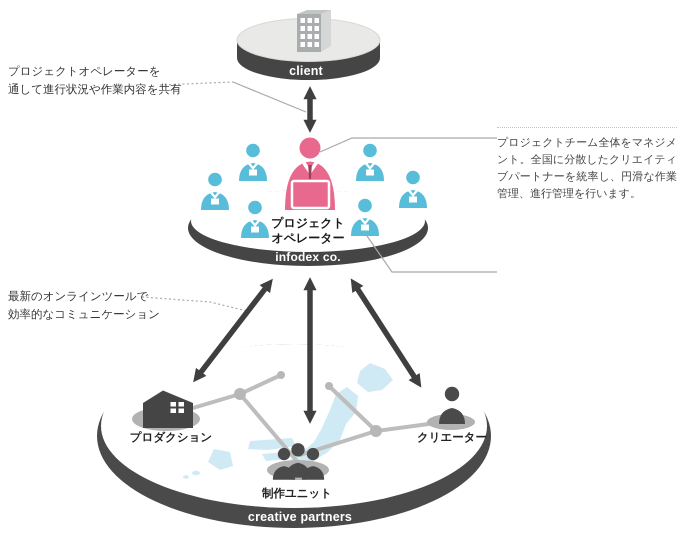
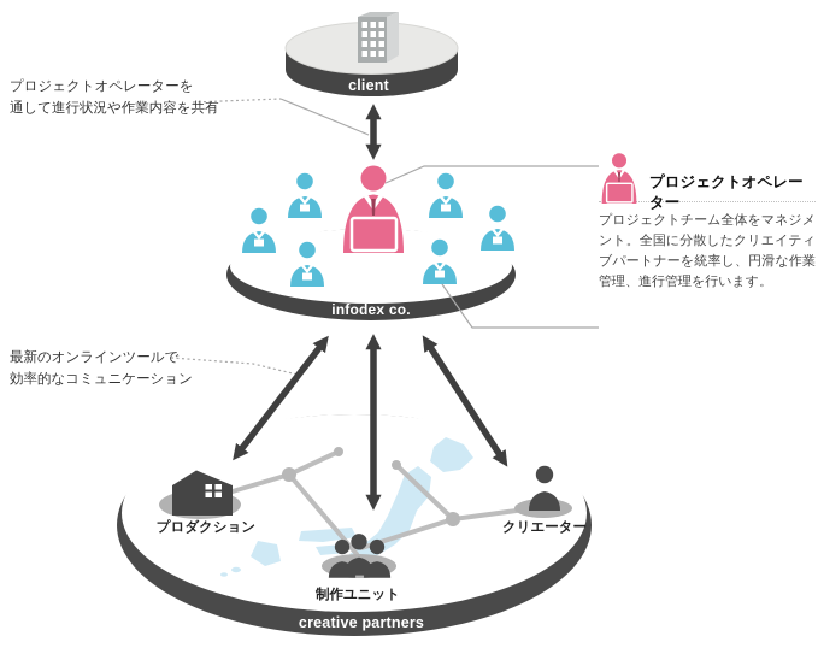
  client
- プロジェクト
- オペレーター
  infodex co.
  creative partners
  プロダクション
  制作ユニット
  クリエーター
  プロジェクトオペレーターを
  通して進行状況や作業内容を共有
  最新のオンラインツールで
  効率的なコミュニケーション
+ プロジェクトオペレーター
  プロジェクトチーム全体をマネジメント。全国に分散したクリエイティブパートナーを統率し、円滑な作業管理、進行管理を行います。
